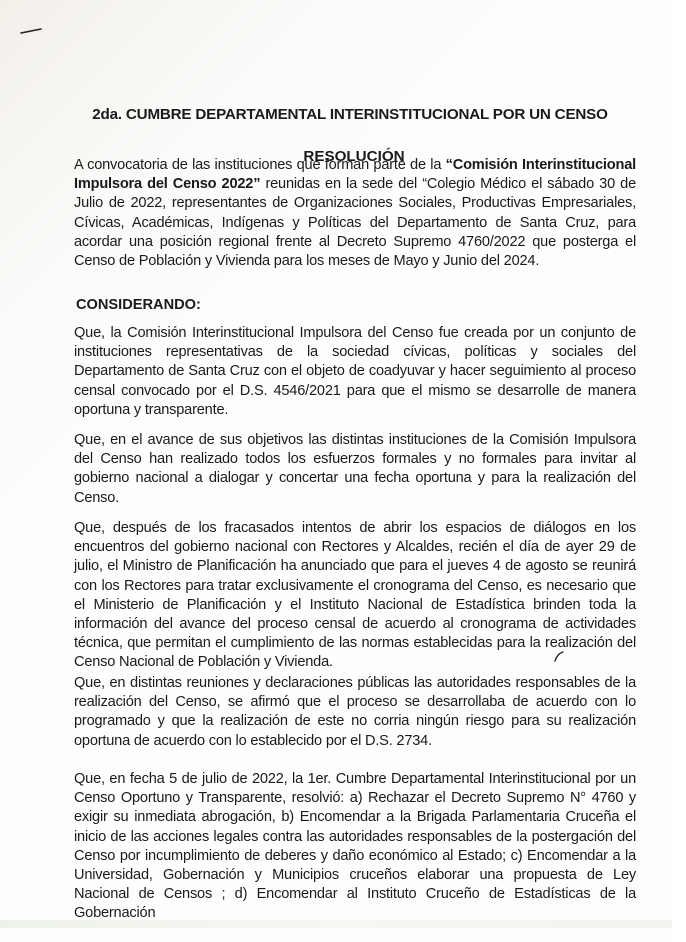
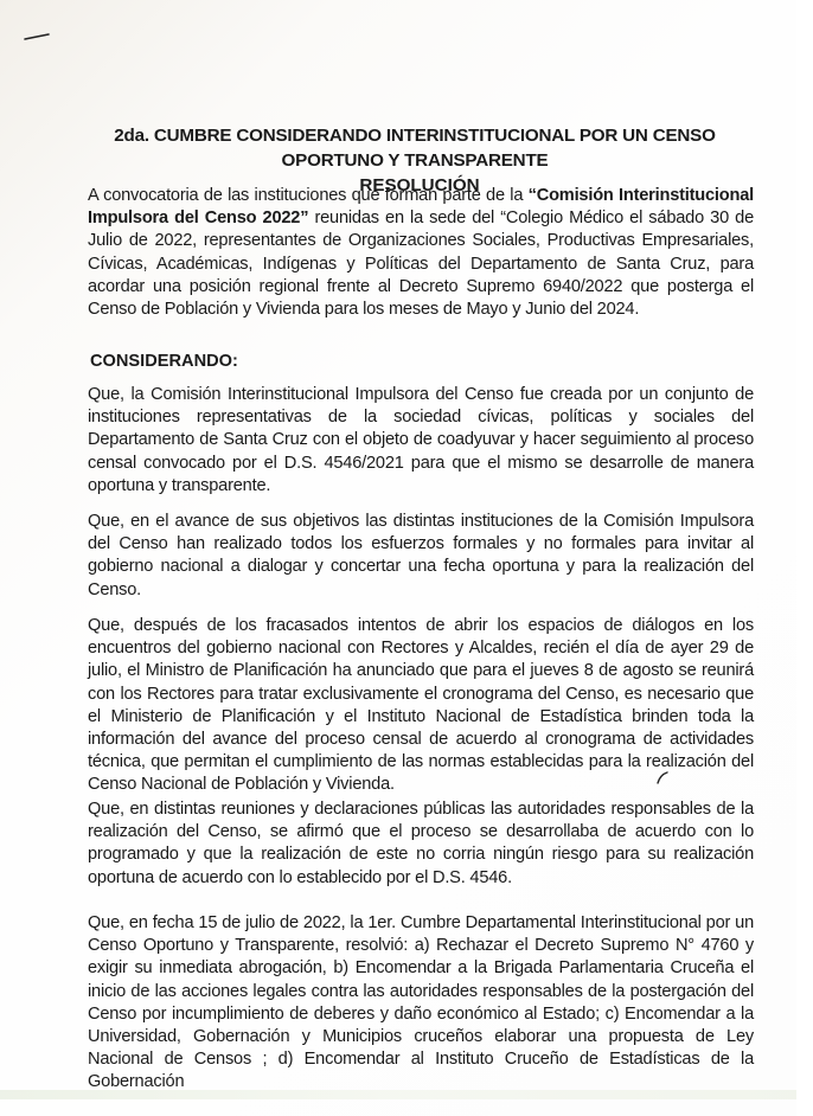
- 2da. CUMBRE DEPARTAMENTAL INTERINSTITUCIONAL POR UN CENSO
+ 2da. CUMBRE CONSIDERANDO INTERINSTITUCIONAL POR UN CENSO
+ OPORTUNO Y TRANSPARENTE
  RESOLUCIÓN
- A convocatoria de las instituciones que forman parte de la “Comisión Interinstitucional Impulsora del Censo 2022” reunidas en la sede del “Colegio Médico el sábado 30 de Julio de 2022, representantes de Organizaciones Sociales, Productivas Empresariales, Cívicas, Académicas, Indígenas y Políticas del Departamento de Santa Cruz, para acordar una posición regional frente al Decreto Supremo 4760/2022 que posterga el Censo de Población y Vivienda para los meses de Mayo y Junio del 2024.
+ A convocatoria de las instituciones que forman parte de la “Comisión Interinstitucional Impulsora del Censo 2022” reunidas en la sede del “Colegio Médico el sábado 30 de Julio de 2022, representantes de Organizaciones Sociales, Productivas Empresariales, Cívicas, Académicas, Indígenas y Políticas del Departamento de Santa Cruz, para acordar una posición regional frente al Decreto Supremo 6940/2022 que posterga el Censo de Población y Vivienda para los meses de Mayo y Junio del 2024.
  CONSIDERANDO:
  Que, la Comisión Interinstitucional Impulsora del Censo fue creada por un conjunto de instituciones representativas de la sociedad cívicas, políticas y sociales del Departamento de Santa Cruz con el objeto de coadyuvar y hacer seguimiento al proceso censal convocado por el D.S. 4546/2021 para que el mismo se desarrolle de manera oportuna y transparente.
  Que, en el avance de sus objetivos las distintas instituciones de la Comisión Impulsora del Censo han realizado todos los esfuerzos formales y no formales para invitar al gobierno nacional a dialogar y concertar una fecha oportuna y para la realización del Censo.
- Que, después de los fracasados intentos de abrir los espacios de diálogos en los encuentros del gobierno nacional con Rectores y Alcaldes, recién el día de ayer 29 de julio, el Ministro de Planificación ha anunciado que para el jueves 4 de agosto se reunirá con los Rectores para tratar exclusivamente el cronograma del Censo, es necesario que el Ministerio de Planificación y el Instituto Nacional de Estadística brinden toda la información del avance del proceso censal de acuerdo al cronograma de actividades técnica, que permitan el cumplimiento de las normas establecidas para la realización del Censo Nacional de Población y Vivienda.
+ Que, después de los fracasados intentos de abrir los espacios de diálogos en los encuentros del gobierno nacional con Rectores y Alcaldes, recién el día de ayer 29 de julio, el Ministro de Planificación ha anunciado que para el jueves 8 de agosto se reunirá con los Rectores para tratar exclusivamente el cronograma del Censo, es necesario que el Ministerio de Planificación y el Instituto Nacional de Estadística brinden toda la información del avance del proceso censal de acuerdo al cronograma de actividades técnica, que permitan el cumplimiento de las normas establecidas para la realización del Censo Nacional de Población y Vivienda.
- Que, en distintas reuniones y declaraciones públicas las autoridades responsables de la realización del Censo, se afirmó que el proceso se desarrollaba de acuerdo con lo programado y que la realización de este no corria ningún riesgo para su realización oportuna de acuerdo con lo establecido por el D.S. 2734.
+ Que, en distintas reuniones y declaraciones públicas las autoridades responsables de la realización del Censo, se afirmó que el proceso se desarrollaba de acuerdo con lo programado y que la realización de este no corria ningún riesgo para su realización oportuna de acuerdo con lo establecido por el D.S. 4546.
- Que, en fecha 5 de julio de 2022, la 1er. Cumbre Departamental Interinstitucional por un Censo Oportuno y Transparente, resolvió: a) Rechazar el Decreto Supremo N° 4760 y exigir su inmediata abrogación, b) Encomendar a la Brigada Parlamentaria Cruceña el inicio de las acciones legales contra las autoridades responsables de la postergación del Censo por incumplimiento de deberes y daño económico al Estado; c) Encomendar a la Universidad, Gobernación y Municipios cruceños elaborar una propuesta de Ley Nacional de Censos ; d) Encomendar al Instituto Cruceño de Estadísticas de la Gobernación
+ Que, en fecha 15 de julio de 2022, la 1er. Cumbre Departamental Interinstitucional por un Censo Oportuno y Transparente, resolvió: a) Rechazar el Decreto Supremo N° 4760 y exigir su inmediata abrogación, b) Encomendar a la Brigada Parlamentaria Cruceña el inicio de las acciones legales contra las autoridades responsables de la postergación del Censo por incumplimiento de deberes y daño económico al Estado; c) Encomendar a la Universidad, Gobernación y Municipios cruceños elaborar una propuesta de Ley Nacional de Censos ; d) Encomendar al Instituto Cruceño de Estadísticas de la Gobernación
